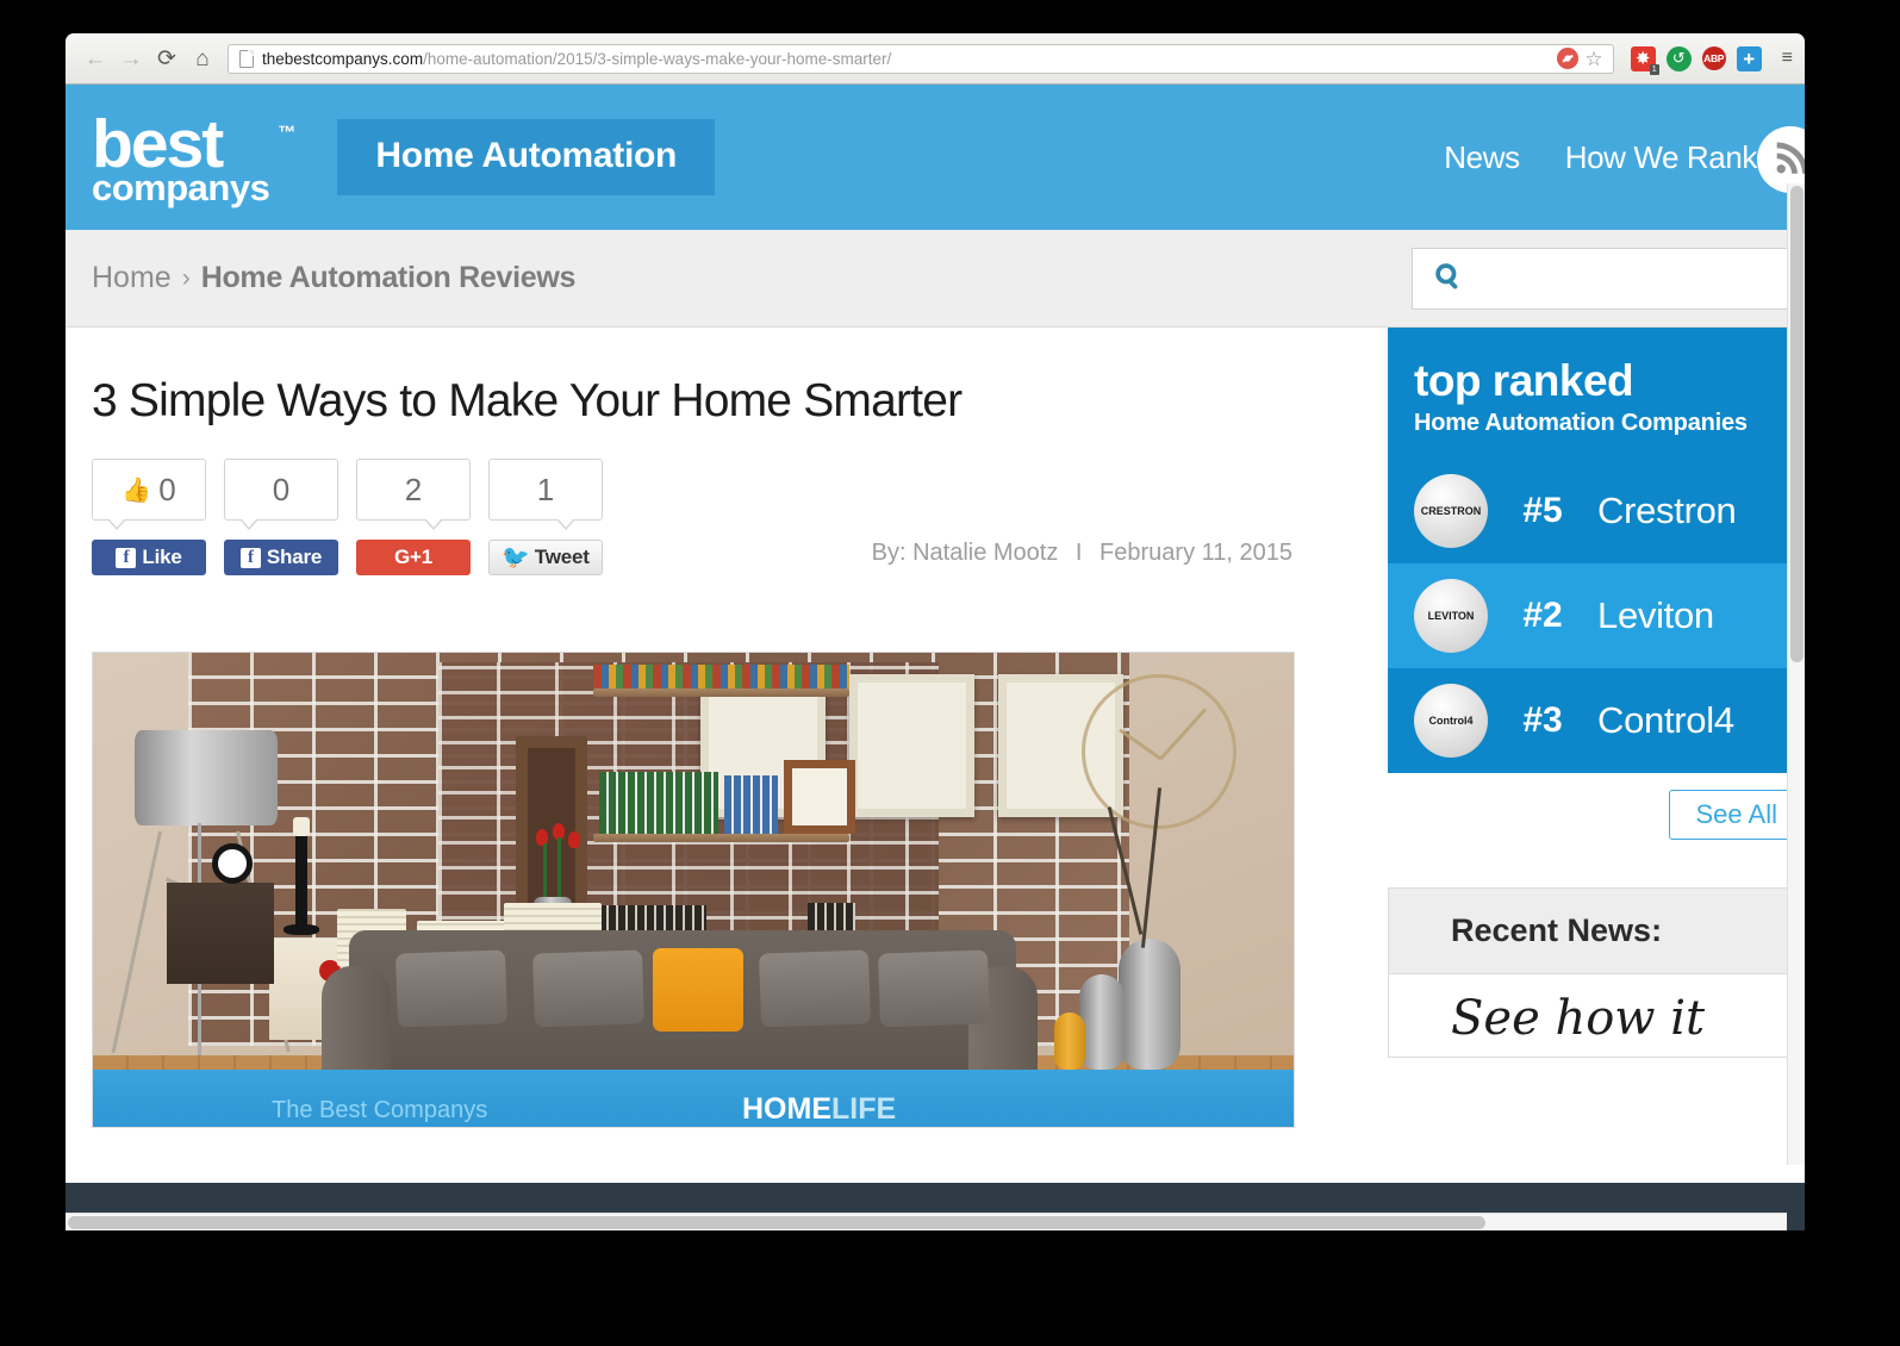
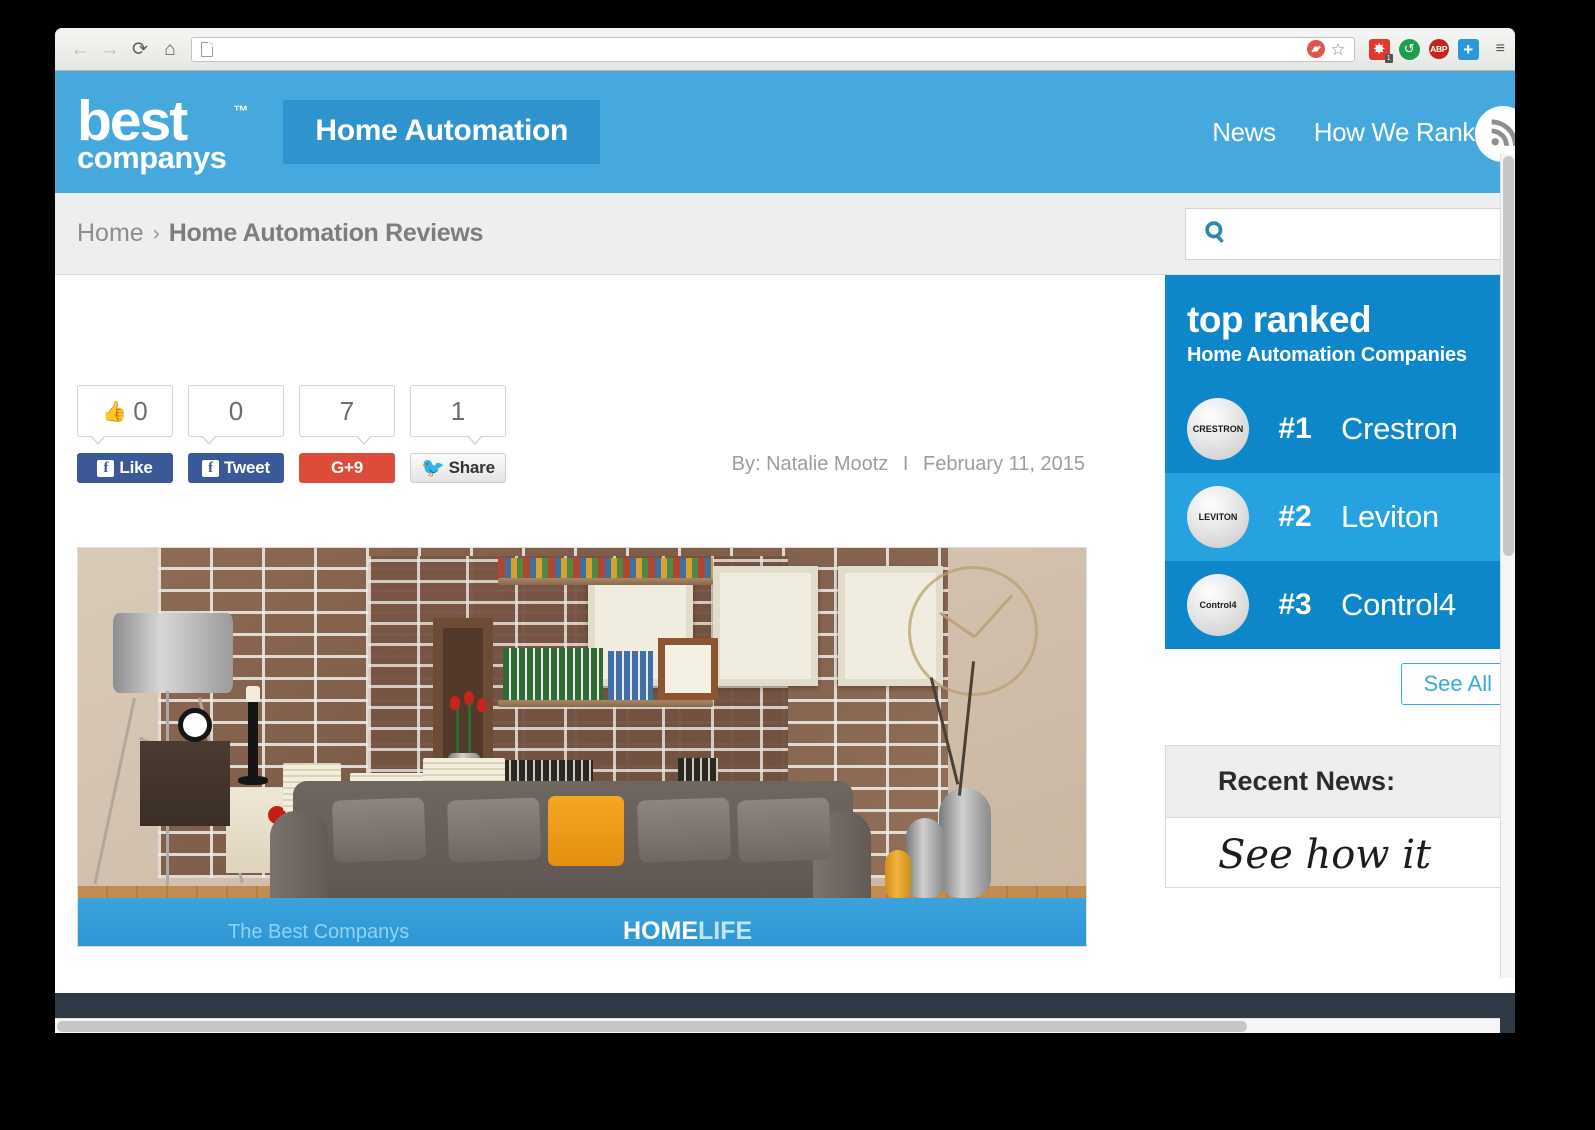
  ←
  →
  ⟳
  ⌂
- thebestcompanys.com/home-automation/2015/3-simple-ways-make-your-home-smarter/
  ☆
  ✸
  ↺
  ABP
  +
  ≡
  best
  ™
  companys
  Home Automation
  News
  How We Rank
  Home
  ›
  Home Automation Reviews
- 3 Simple Ways to Make Your Home Smarter
  👍
  0
  f
  Like
  0
  f
- Share
+ Tweet
- 2
+ 7
- G+1
+ G+9
  1
  🐦
- Tweet
+ Share
  By: Natalie Mootz I February 11, 2015
  The Best Companys
  HOMELIFE
  top ranked
  Home Automation Companies
  CRESTRON
- #5
+ #1
  Crestron
  LEVITON
  #2
  Leviton
  Control4
  #3
  Control4
  See All
  Recent News:
  See how it
